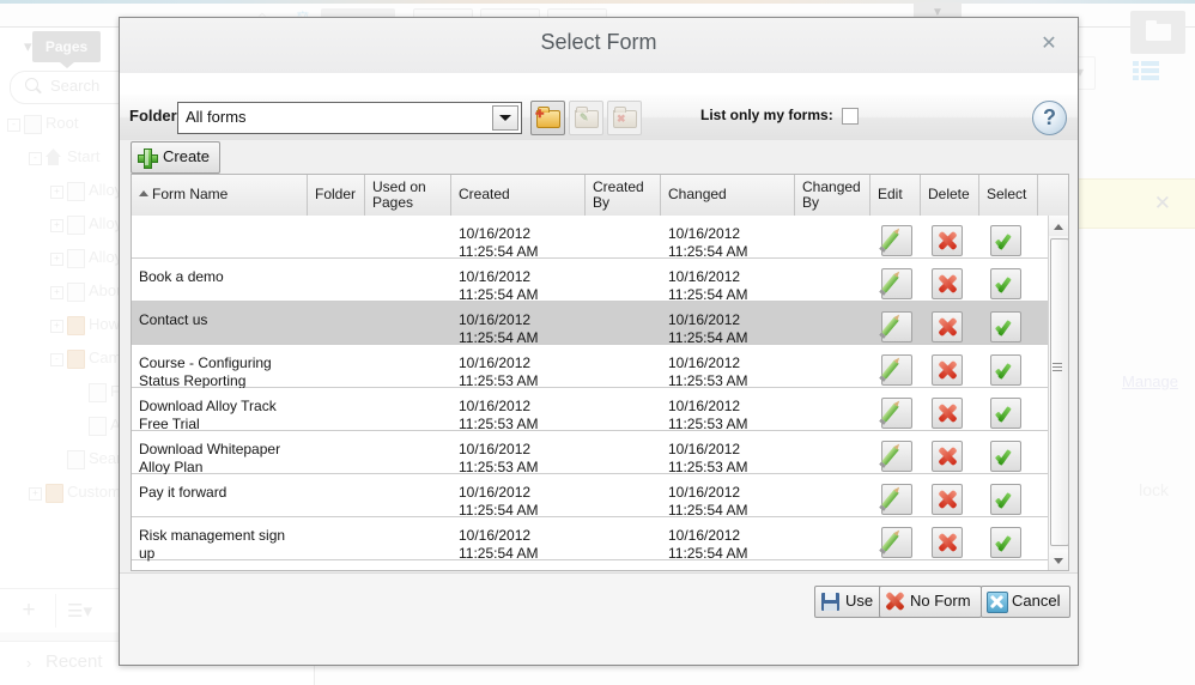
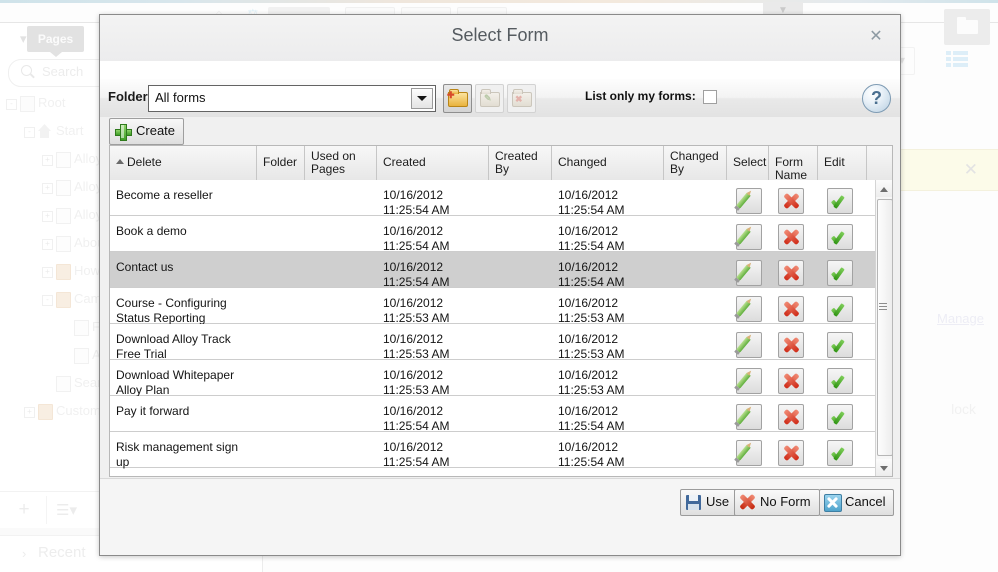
  ▼
  ▾
  Pages
  ▾
  ✕
  Select Form
  ✕
  Folder
  All forms
  ✚
  ✎
  ✖
  List only my forms:
  ?
  Create
- Form Name
+ Delete
  Folder
  Used on
  Pages
  Created
  Created
  By
  Changed
  Changed
  By
- Edit
+ Select
- Delete
+ Form Name
- Select
+ Edit
+ Become a reseller
  10/16/2012
  11:25:54 AM
  10/16/2012
  11:25:54 AM
  Book a demo
  10/16/2012
  11:25:54 AM
  10/16/2012
  11:25:54 AM
  Contact us
  10/16/2012
  11:25:54 AM
  10/16/2012
  11:25:54 AM
  Course - Configuring
  Status Reporting
  10/16/2012
  11:25:53 AM
  10/16/2012
  11:25:53 AM
  Download Alloy Track
  Free Trial
  10/16/2012
  11:25:53 AM
  10/16/2012
  11:25:53 AM
  Download Whitepaper
  Alloy Plan
  10/16/2012
  11:25:53 AM
  10/16/2012
  11:25:53 AM
  Pay it forward
  10/16/2012
  11:25:54 AM
  10/16/2012
  11:25:54 AM
  Risk management sign up
  10/16/2012
  11:25:54 AM
  10/16/2012
  11:25:54 AM
  Use
  No Form
  Cancel
